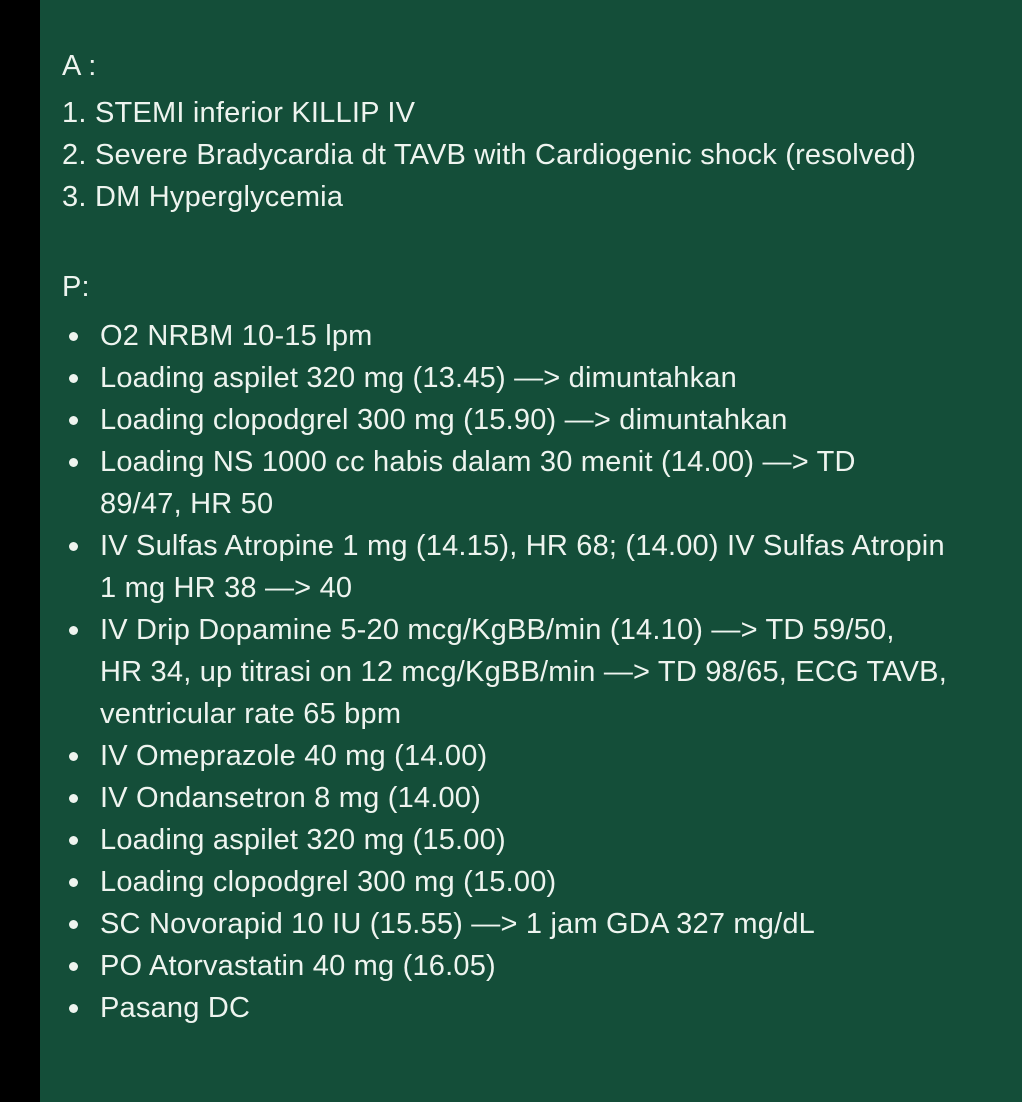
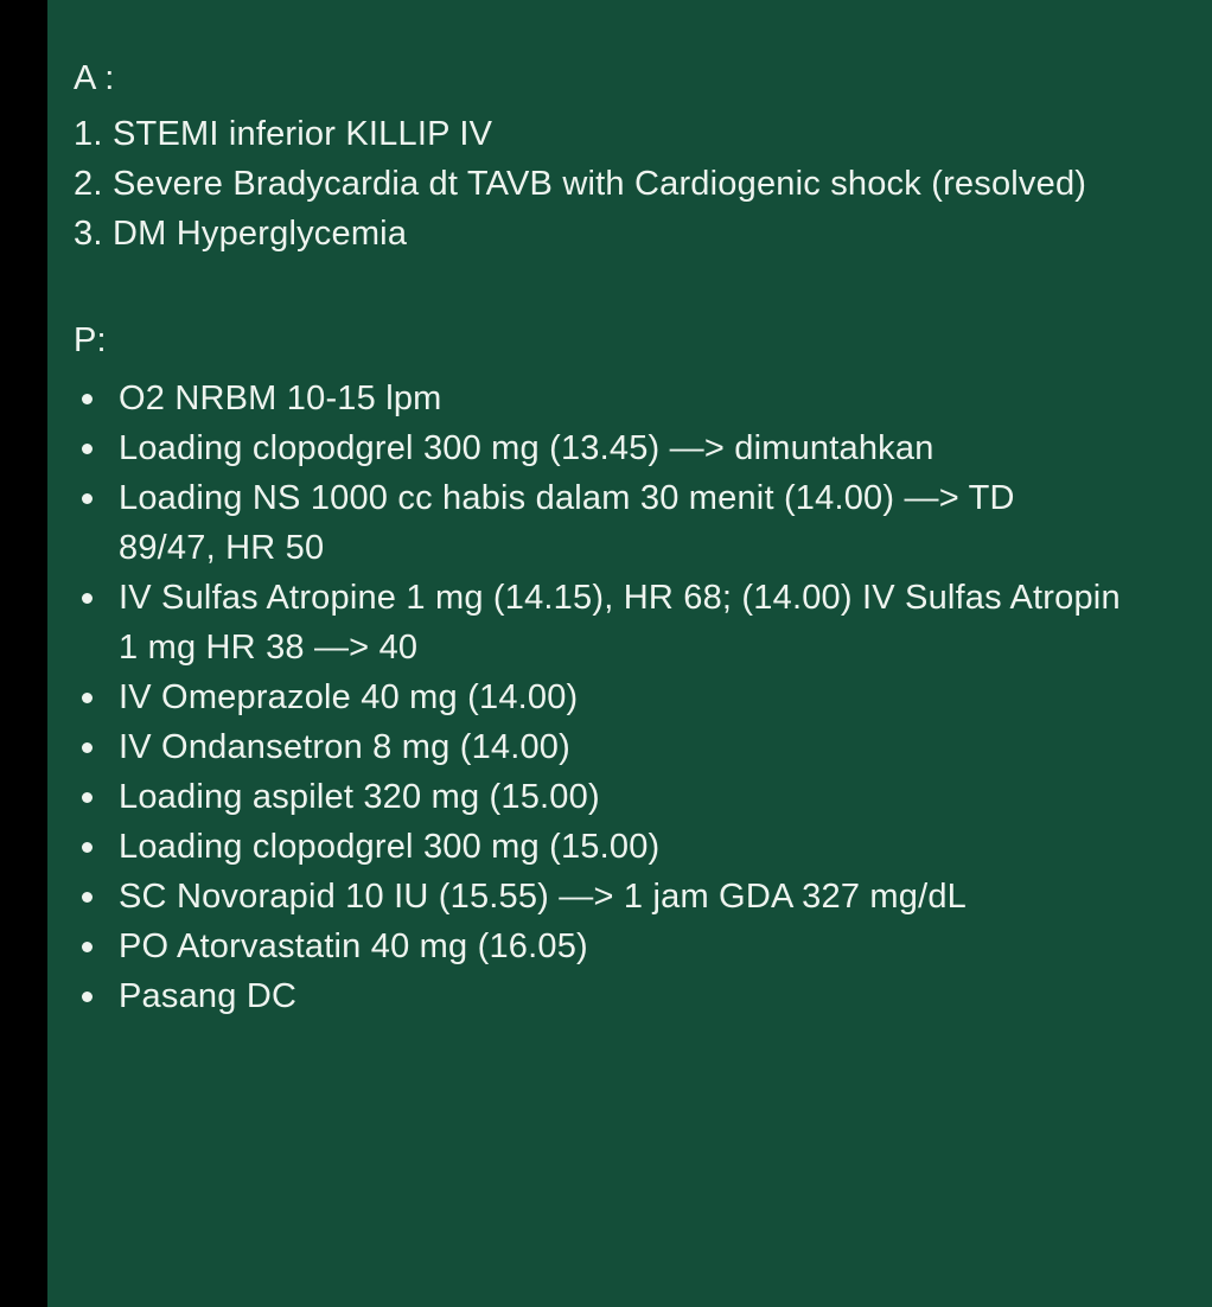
  A :
  1.
  STEMI inferior KILLIP IV
  2.
  Severe Bradycardia dt TAVB with Cardiogenic shock (resolved)
  3.
  DM Hyperglycemia
  P:
  O2 NRBM 10-15 lpm
- Loading aspilet 320 mg (13.45) —> dimuntahkan
- Loading clopodgrel 300 mg (15.90) —> dimuntahkan
+ Loading clopodgrel 300 mg (13.45) —> dimuntahkan
  Loading NS 1000 cc habis dalam 30 menit (14.00) —> TD
  89/47, HR 50
  IV Sulfas Atropine 1 mg (14.15), HR 68; (14.00) IV Sulfas Atropin
  1 mg HR 38 —> 40
- IV Drip Dopamine 5-20 mcg/KgBB/min (14.10) —> TD 59/50,
- HR 34, up titrasi on 12 mcg/KgBB/min —> TD 98/65, ECG TAVB,
- ventricular rate 65 bpm
  IV Omeprazole 40 mg (14.00)
  IV Ondansetron 8 mg (14.00)
  Loading aspilet 320 mg (15.00)
  Loading clopodgrel 300 mg (15.00)
  SC Novorapid 10 IU (15.55) —> 1 jam GDA 327 mg/dL
  PO Atorvastatin 40 mg (16.05)
  Pasang DC
